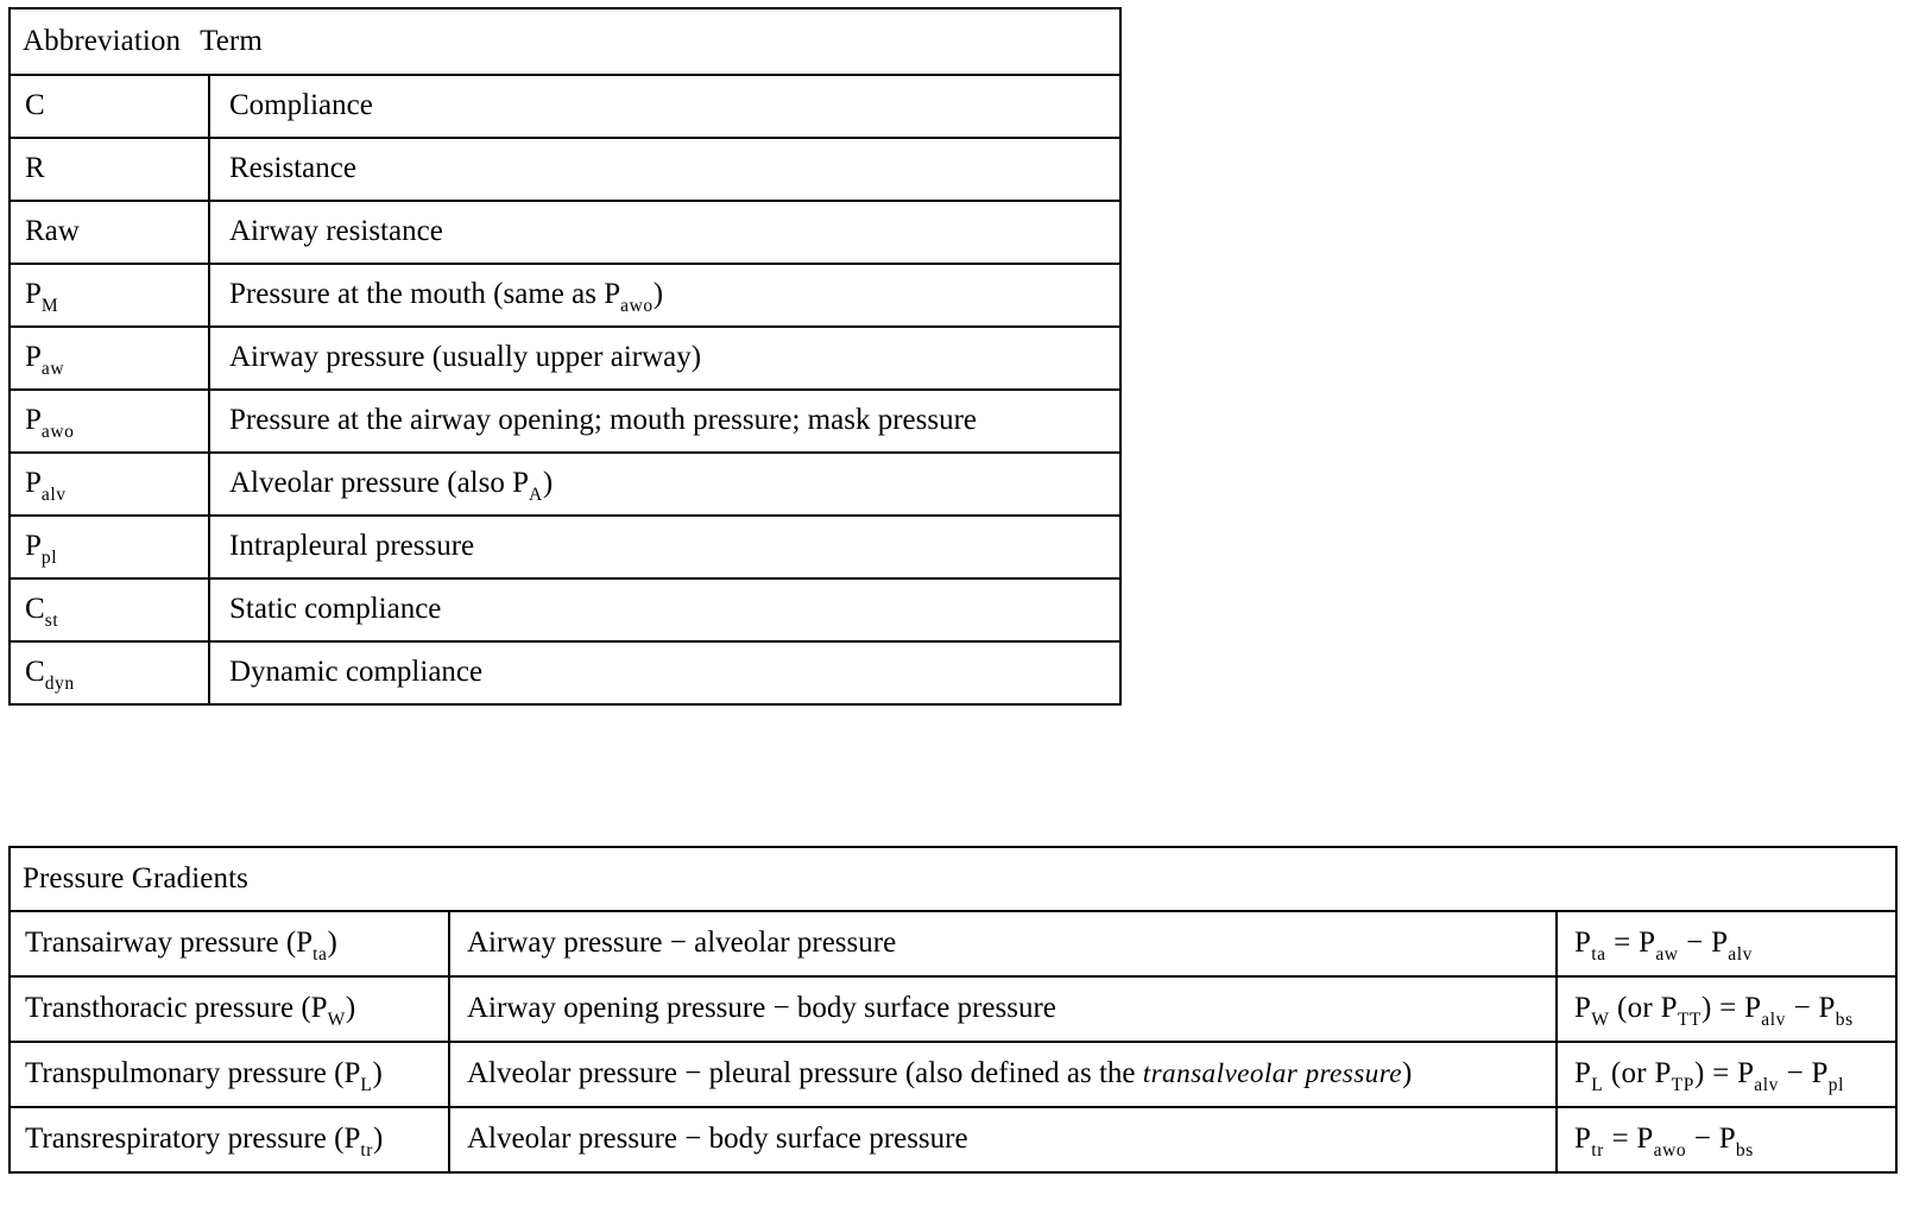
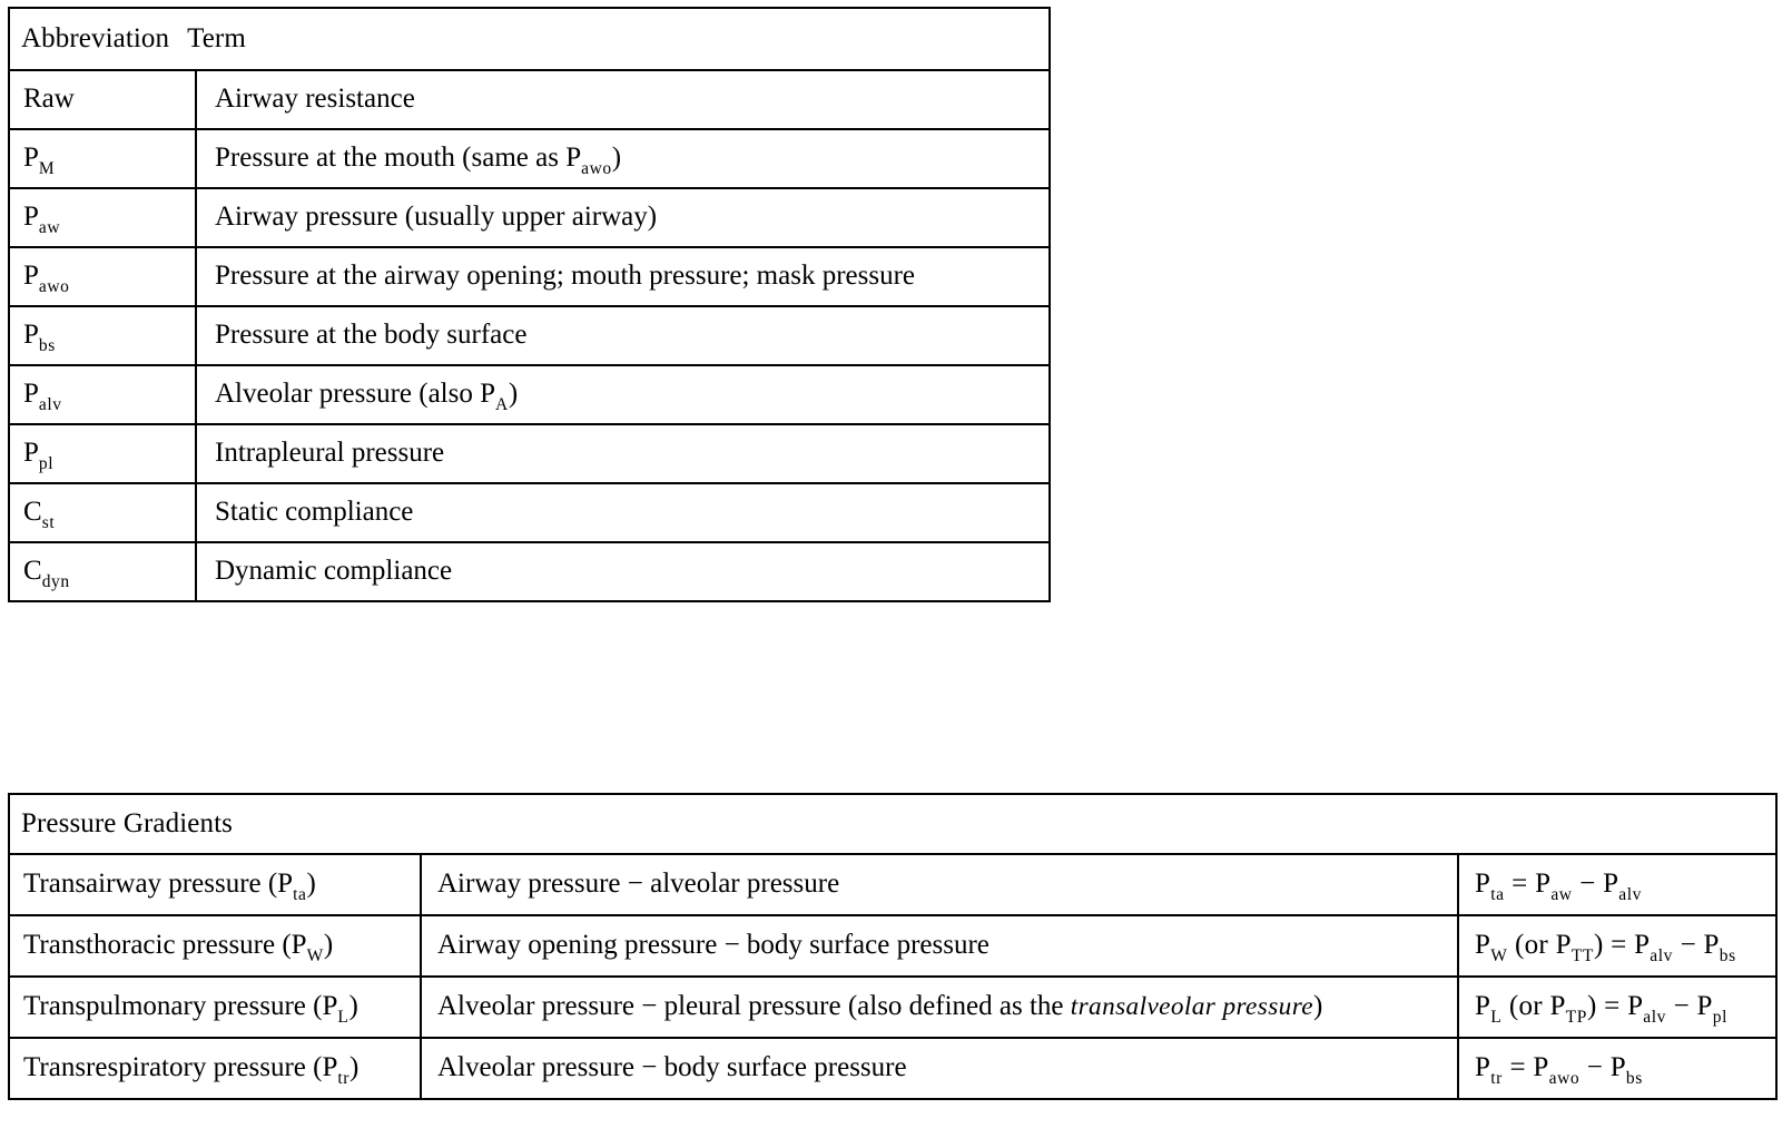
  Abbreviation Term
- C	Compliance
- R	Resistance
  Raw	Airway resistance
  PM	Pressure at the mouth (same as Pawo)
  Paw	Airway pressure (usually upper airway)
  Pawo	Pressure at the airway opening; mouth pressure; mask pressure
+ Pbs	Pressure at the body surface
  Palv	Alveolar pressure (also PA)
  Ppl	Intrapleural pressure
  Cst	Static compliance
  Cdyn	Dynamic compliance
  Pressure Gradients
  Transairway pressure (Pta)	Airway pressure − alveolar pressure	Pta = Paw − Palv
  Transthoracic pressure (PW)	Airway opening pressure − body surface pressure	PW (or PTT) = Palv − Pbs
  Transpulmonary pressure (PL)	Alveolar pressure − pleural pressure (also defined as the transalveolar pressure)	PL (or PTP) = Palv − Ppl
  Transrespiratory pressure (Ptr)	Alveolar pressure − body surface pressure	Ptr = Pawo − Pbs
